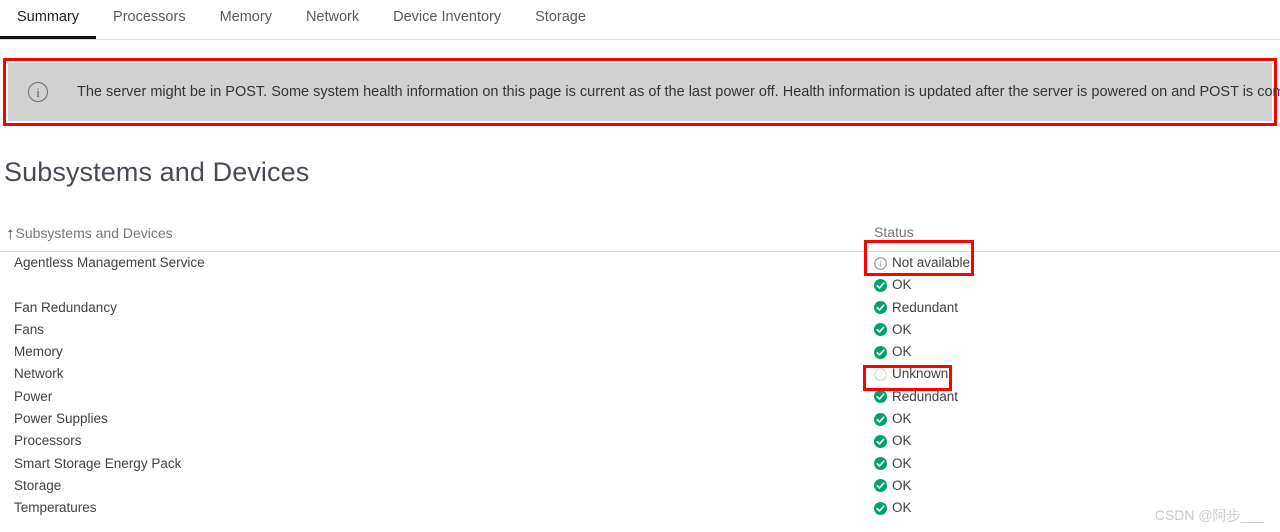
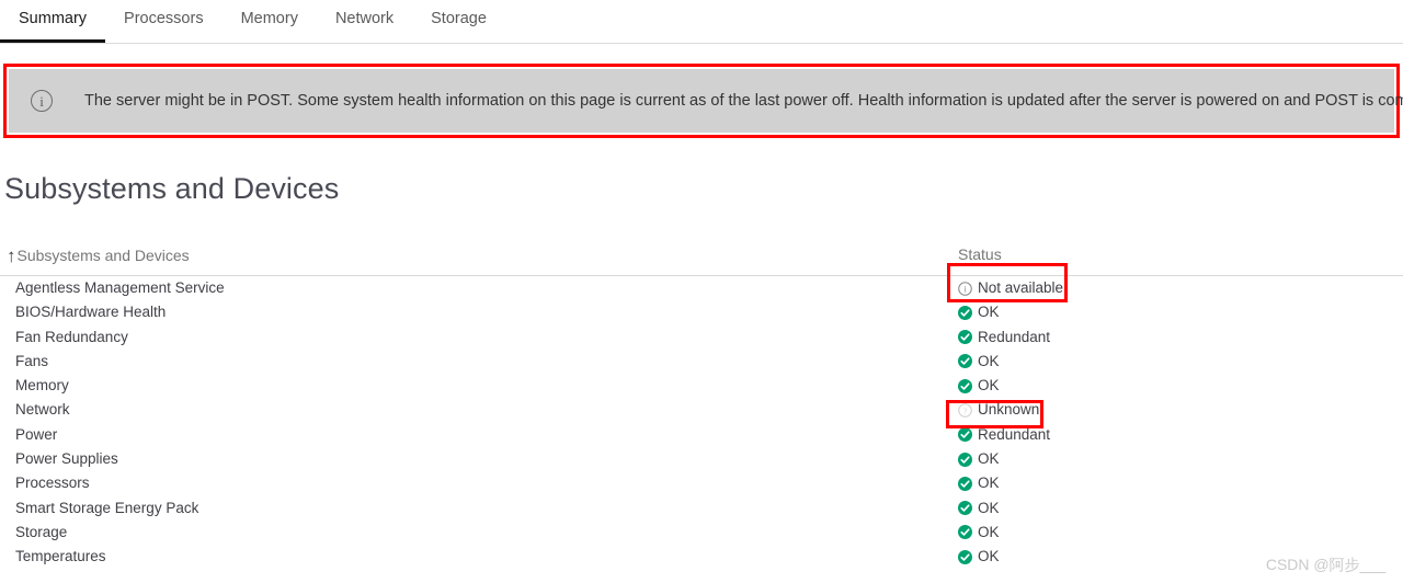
  Summary
  Processors
  Memory
  Network
- Device Inventory
  Storage
  i
  The server might be in POST. Some system health information on this page is current as of the last power off. Health information is updated after the server is powered on and POST is com
  Subsystems and Devices
  ↑
  Subsystems and Devices
  Status
  Agentless Management Service
  i
  Not available
+ BIOS/Hardware Health
  OK
  Fan Redundancy
  Redundant
  Fans
  OK
  Memory
  OK
  Network
  ?
  Unknown
  Power
  Redundant
  Power Supplies
  OK
  Processors
  OK
  Smart Storage Energy Pack
  OK
  Storage
  OK
  Temperatures
  OK
  CSDN @阿步___
